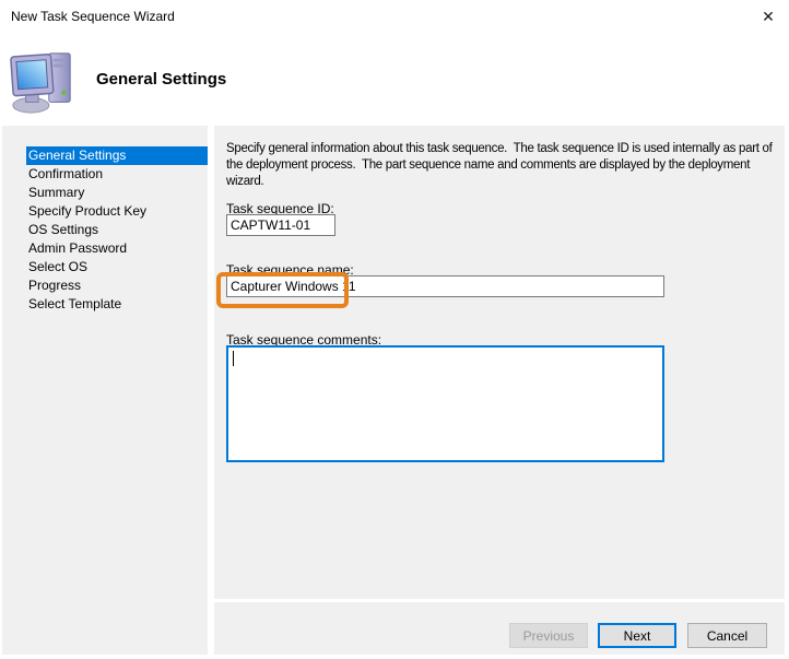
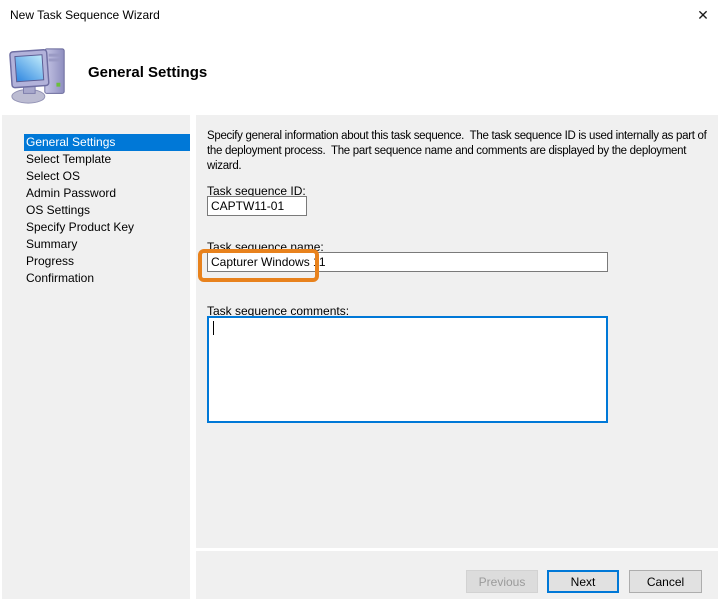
  New Task Sequence Wizard
  ✕
  General Settings
  General Settings
- Confirmation
+ Select Template
- Summary
+ Select OS
- Specify Product Key
+ Admin Password
  OS Settings
- Admin Password
+ Specify Product Key
- Select OS
+ Summary
  Progress
- Select Template
+ Confirmation
  Specify general information about this task sequence. The task sequence ID is used internally as part of the deployment process. The part sequence name and comments are displayed by the deployment wizard.
  Task sequence ID:
  CAPTW11-01
  Task sequence name:
  Capturer Windows 11
  Task sequence comments:
  Previous
  Next
  Cancel
